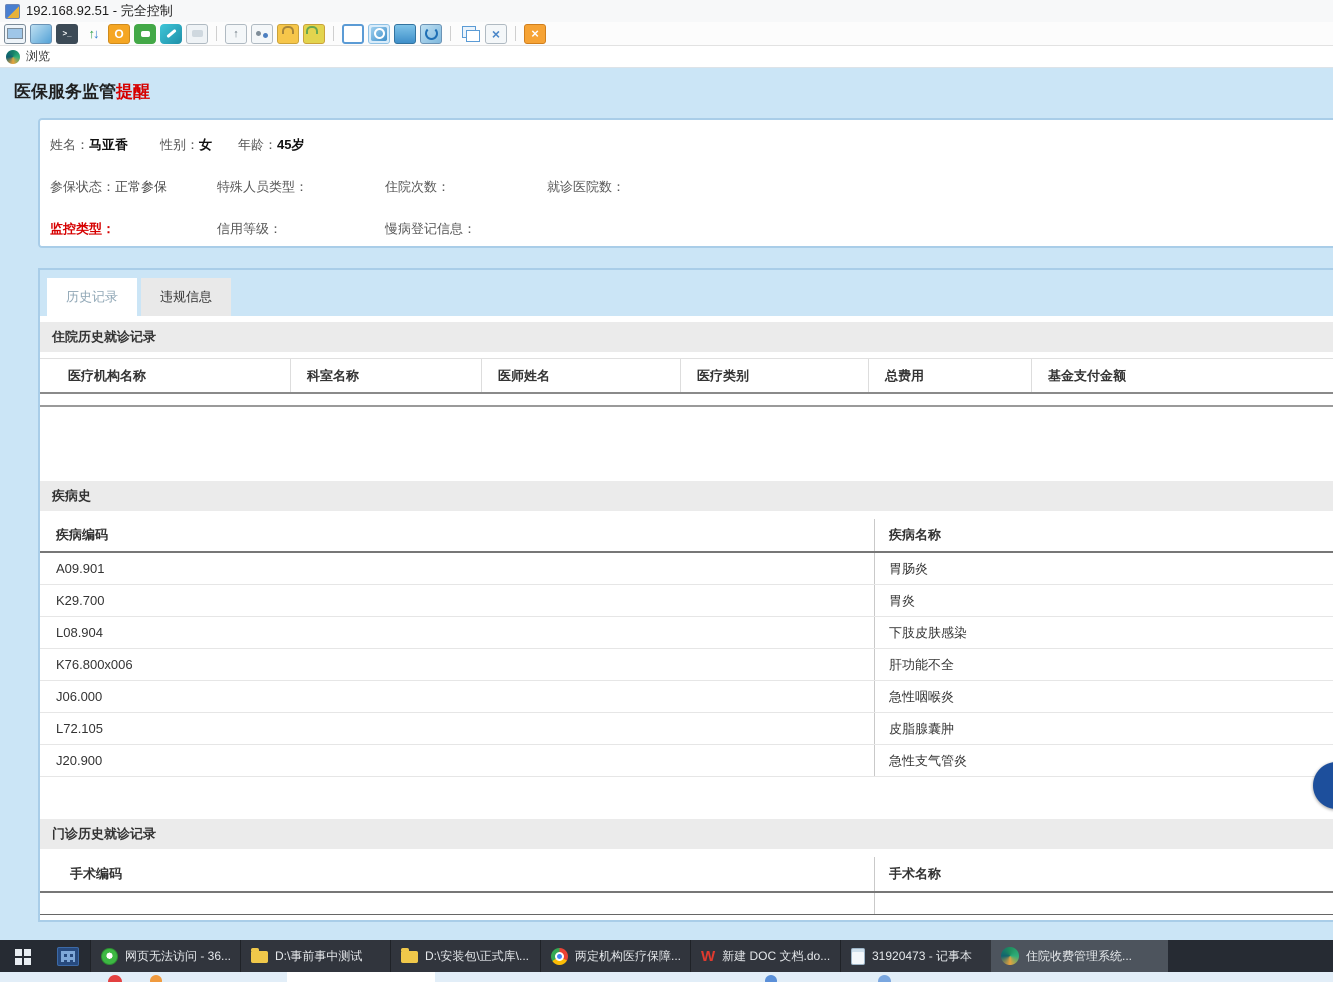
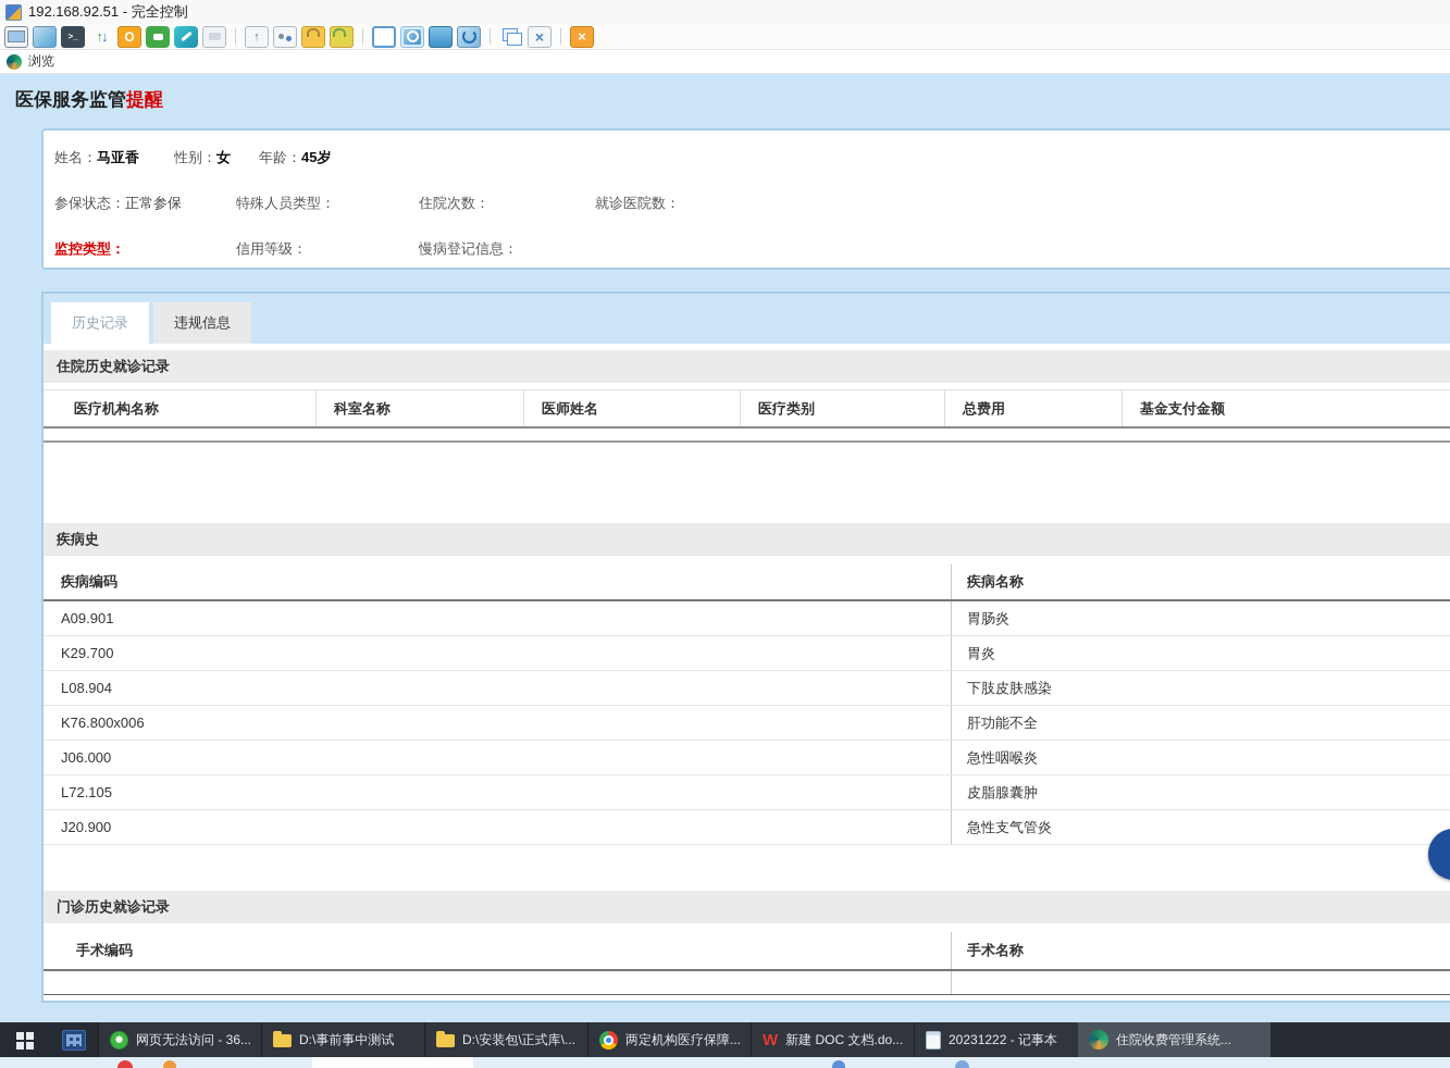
  192.168.92.51 - 完全控制
  浏览
  医保服务监管提醒
  姓名：
  马亚香
  性别：
  女
  年龄：
  45岁
  参保状态：
  正常参保
  特殊人员类型：
  住院次数：
  就诊医院数：
  监控类型：
  信用等级：
  慢病登记信息：
  历史记录
  违规信息
  住院历史就诊记录
  医疗机构名称
  科室名称
  医师姓名
  医疗类别
  总费用
  基金支付金额
  疾病史
  疾病编码
  疾病名称
  A09.901
  胃肠炎
  K29.700
  胃炎
  L08.904
  下肢皮肤感染
  K76.800x006
  肝功能不全
  J06.000
  急性咽喉炎
  L72.105
  皮脂腺囊肿
  J20.900
  急性支气管炎
  门诊历史就诊记录
  手术编码
  手术名称
  网页无法访问 - 36...
  D:\事前事中测试
  D:\安装包\正式库\...
  两定机构医疗保障...
  新建 DOC 文档.do...
- 31920473 - 记事本
+ 20231222 - 记事本
  住院收费管理系统...
